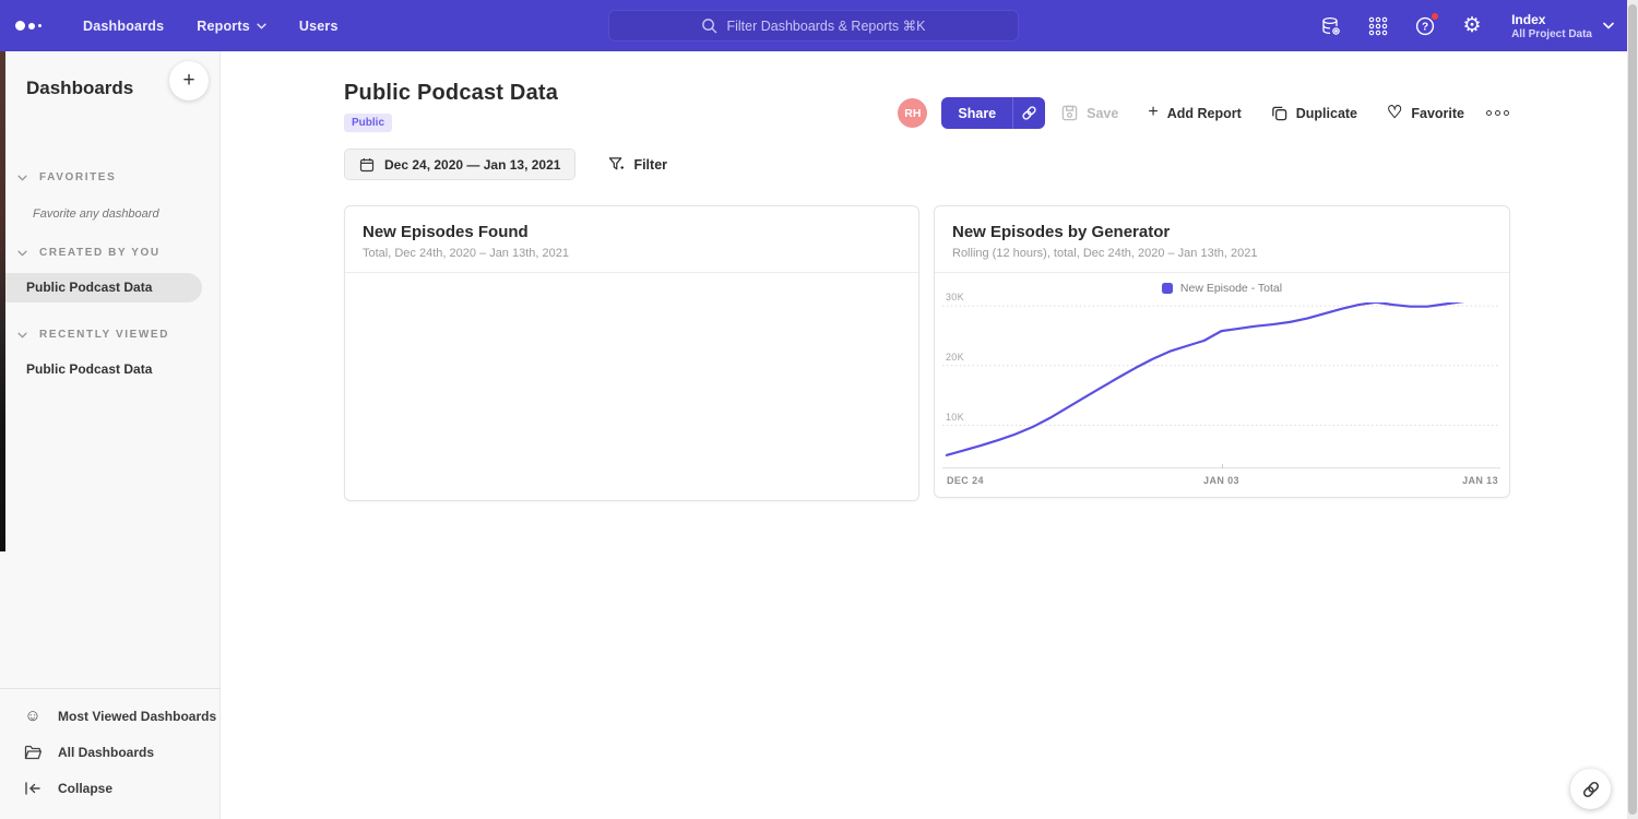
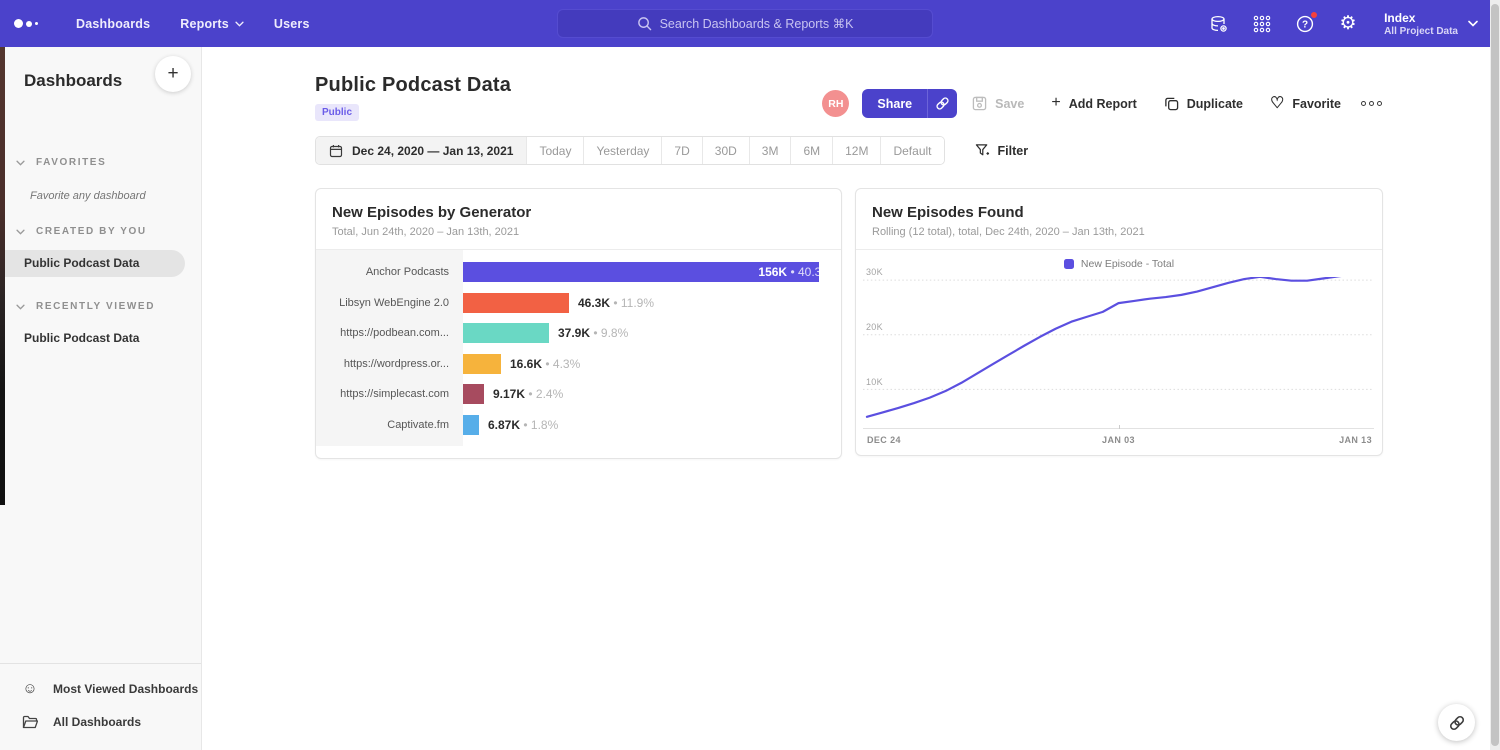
  Dashboards
  Reports
  Users
- Filter Dashboards & Reports ⌘K
+ Search Dashboards & Reports ⌘K
  ?
  ⚙
  Index
  All Project Data
  Dashboards
  +
  FAVORITES
  Favorite any dashboard
  CREATED BY YOU
  Public Podcast Data
  RECENTLY VIEWED
  Public Podcast Data
  ☺
  Most Viewed Dashboards
  All Dashboards
- Collapse
  Public Podcast Data
  Public
  RH
  Share
  Save
  +
  Add Report
  Duplicate
  ♡
  Favorite
  Dec 24, 2020 — Jan 13, 2021
+ Today
+ Yesterday
+ 7D
+ 30D
+ 3M
+ 6M
+ 12M
+ Default
  Filter
- New Episodes Found
+ New Episodes by Generator
- Total, Dec 24th, 2020 – Jan 13th, 2021
+ Total, Jun 24th, 2020 – Jan 13th, 2021
+ Anchor Podcasts
+ 156K • 40.3%
+ Libsyn WebEngine 2.0
+ 46.3K • 11.9%
+ https://podbean.com...
+ 37.9K • 9.8%
+ https://wordpress.or...
+ 16.6K • 4.3%
+ https://simplecast.com
+ 9.17K • 2.4%
+ Captivate.fm
+ 6.87K • 1.8%
- New Episodes by Generator
+ New Episodes Found
- Rolling (12 hours), total, Dec 24th, 2020 – Jan 13th, 2021
+ Rolling (12 total), total, Dec 24th, 2020 – Jan 13th, 2021
  New Episode - Total
  10K
  20K
  30K
  DEC 24
  JAN 03
  JAN 13
